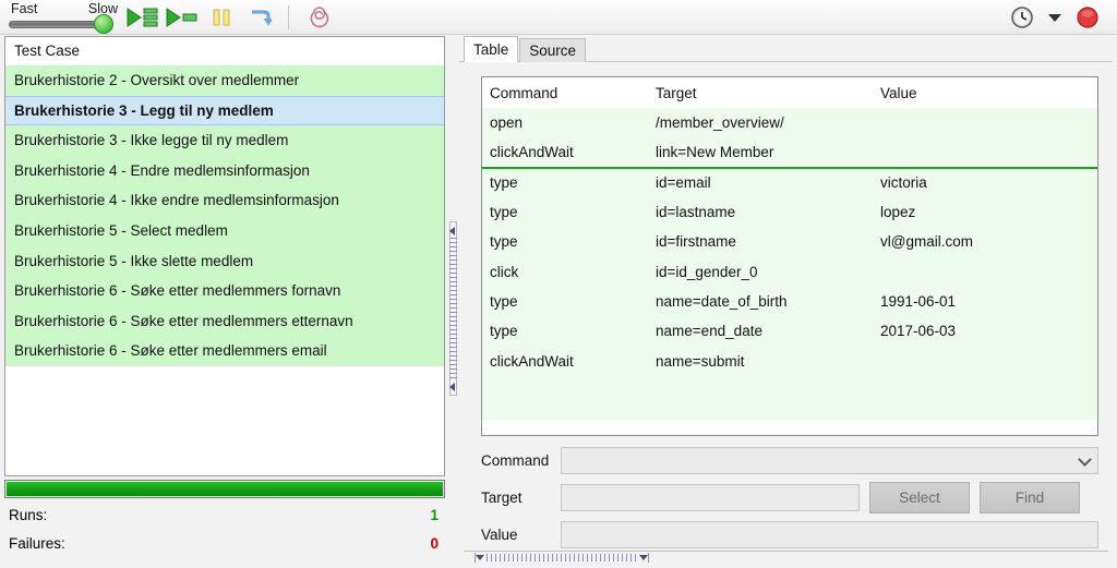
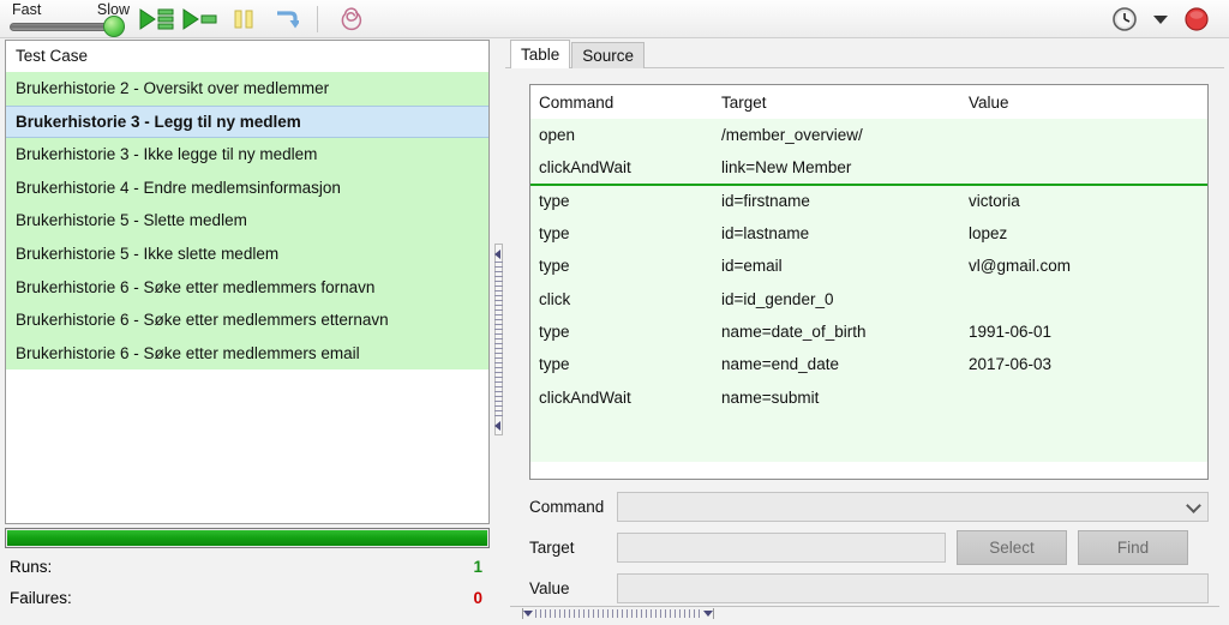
  Fast
  Slow
  Test Case
  Brukerhistorie 2 - Oversikt over medlemmer
  Brukerhistorie 3 - Legg til ny medlem
  Brukerhistorie 3 - Ikke legge til ny medlem
  Brukerhistorie 4 - Endre medlemsinformasjon
- Brukerhistorie 4 - Ikke endre medlemsinformasjon
- Brukerhistorie 5 - Select medlem
+ Brukerhistorie 5 - Slette medlem
  Brukerhistorie 5 - Ikke slette medlem
  Brukerhistorie 6 - Søke etter medlemmers fornavn
  Brukerhistorie 6 - Søke etter medlemmers etternavn
  Brukerhistorie 6 - Søke etter medlemmers email
  Runs:
  1
  Failures:
  0
  Table
  Source
  Command	Target	Value
  open	/member_overview/
  clickAndWait	link=New Member
- type	id=email	victoria
+ type	id=firstname	victoria
  type	id=lastname	lopez
- type	id=firstname	vl@gmail.com
+ type	id=email	vl@gmail.com
  click	id=id_gender_0
  type	name=date_of_birth	1991-06-01
  type	name=end_date	2017-06-03
  clickAndWait	name=submit
  Command
  Target
  Select
  Find
  Value
